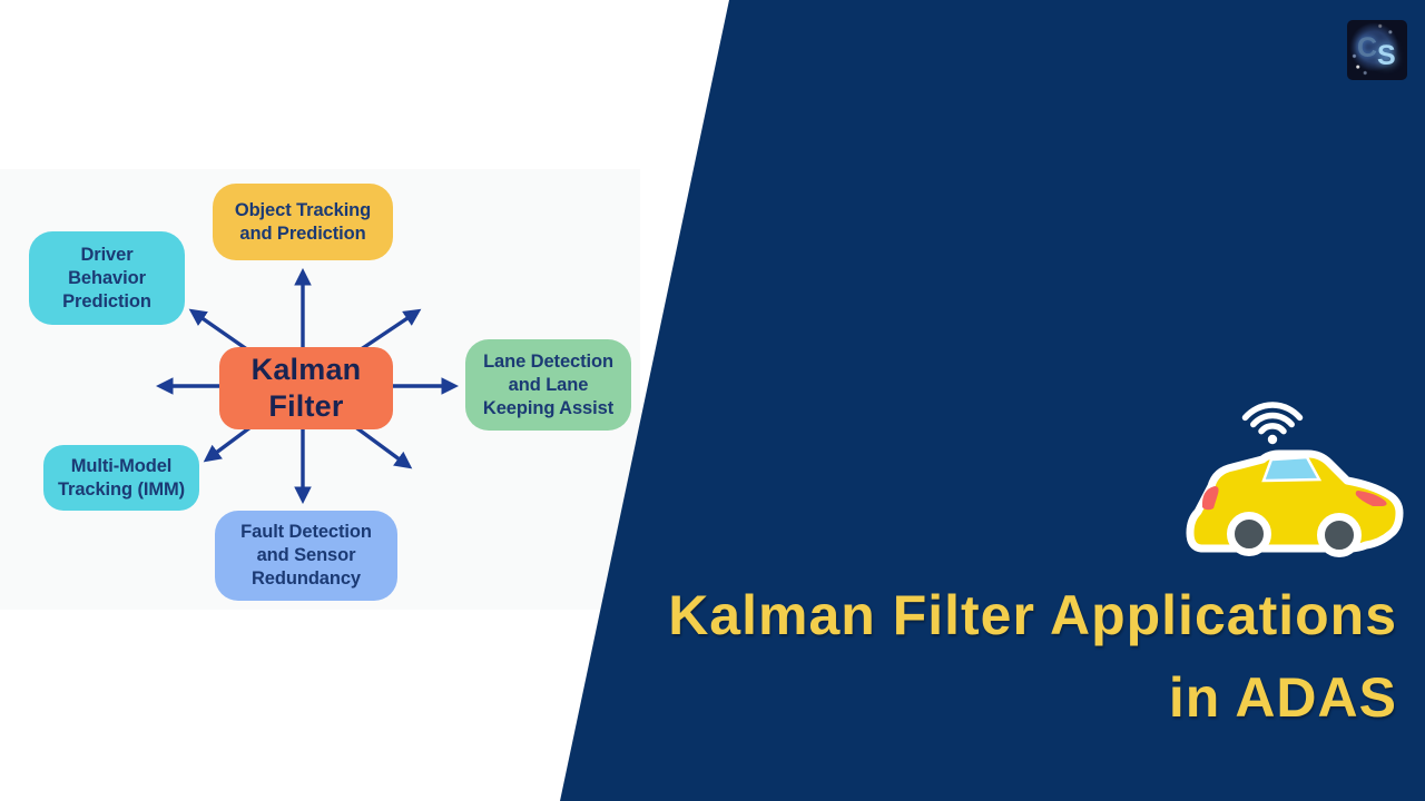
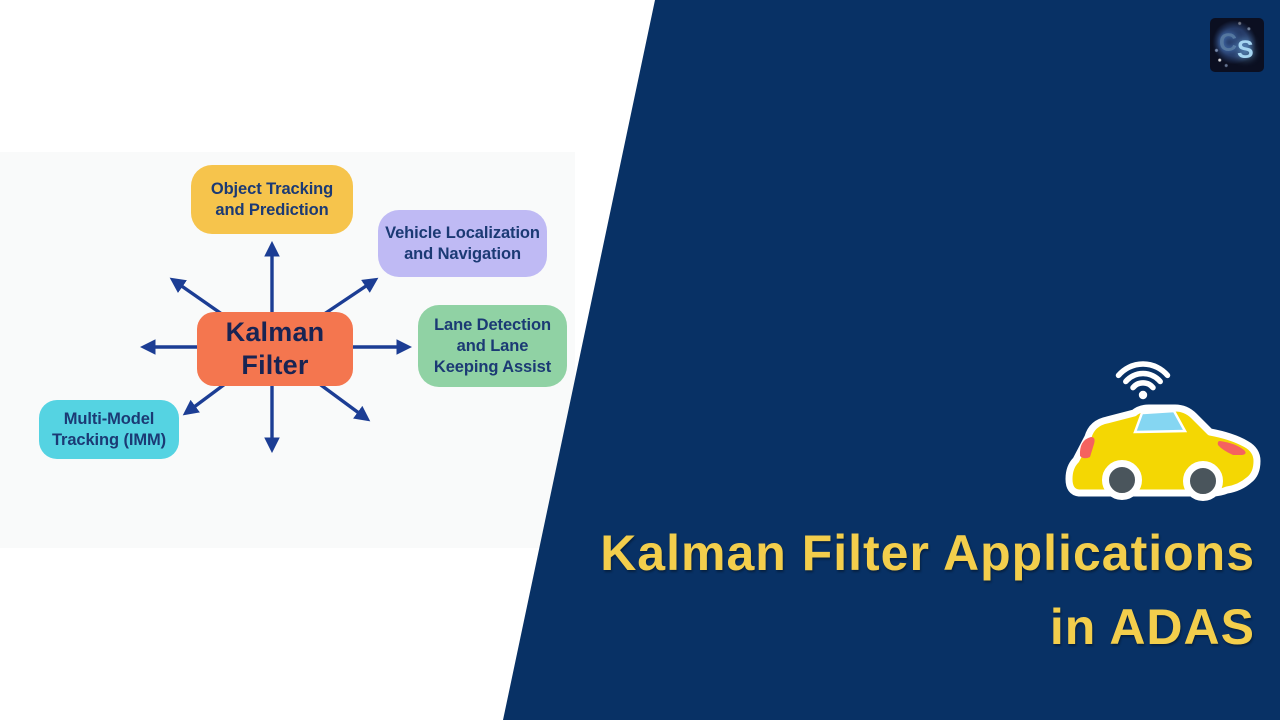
  Object Tracking
  and Prediction
+ Vehicle Localization
+ and Navigation
  Lane Detection
  and Lane
  Keeping Assist
- Fault Detection
- and Sensor
- Redundancy
  Multi-Model
  Tracking (IMM)
- Driver
- Behavior
- Prediction
  Kalman
  Filter
  C
  S
  Kalman Filter Applications
  in ADAS
